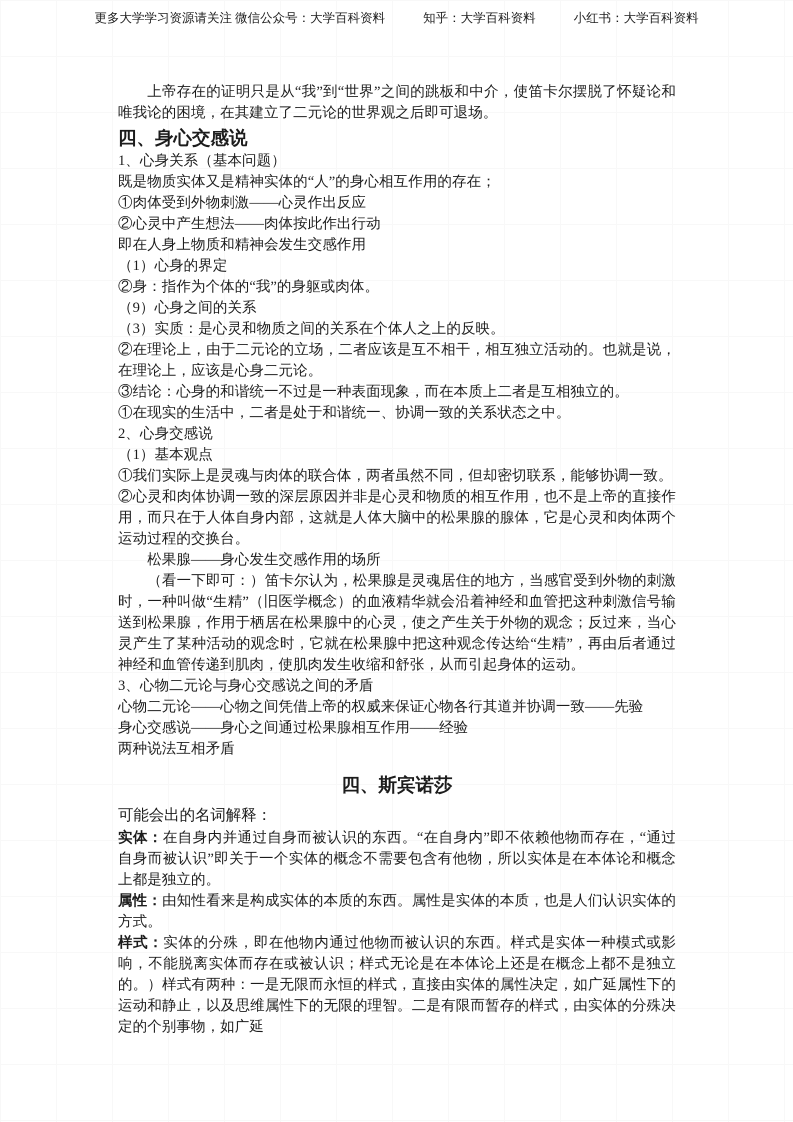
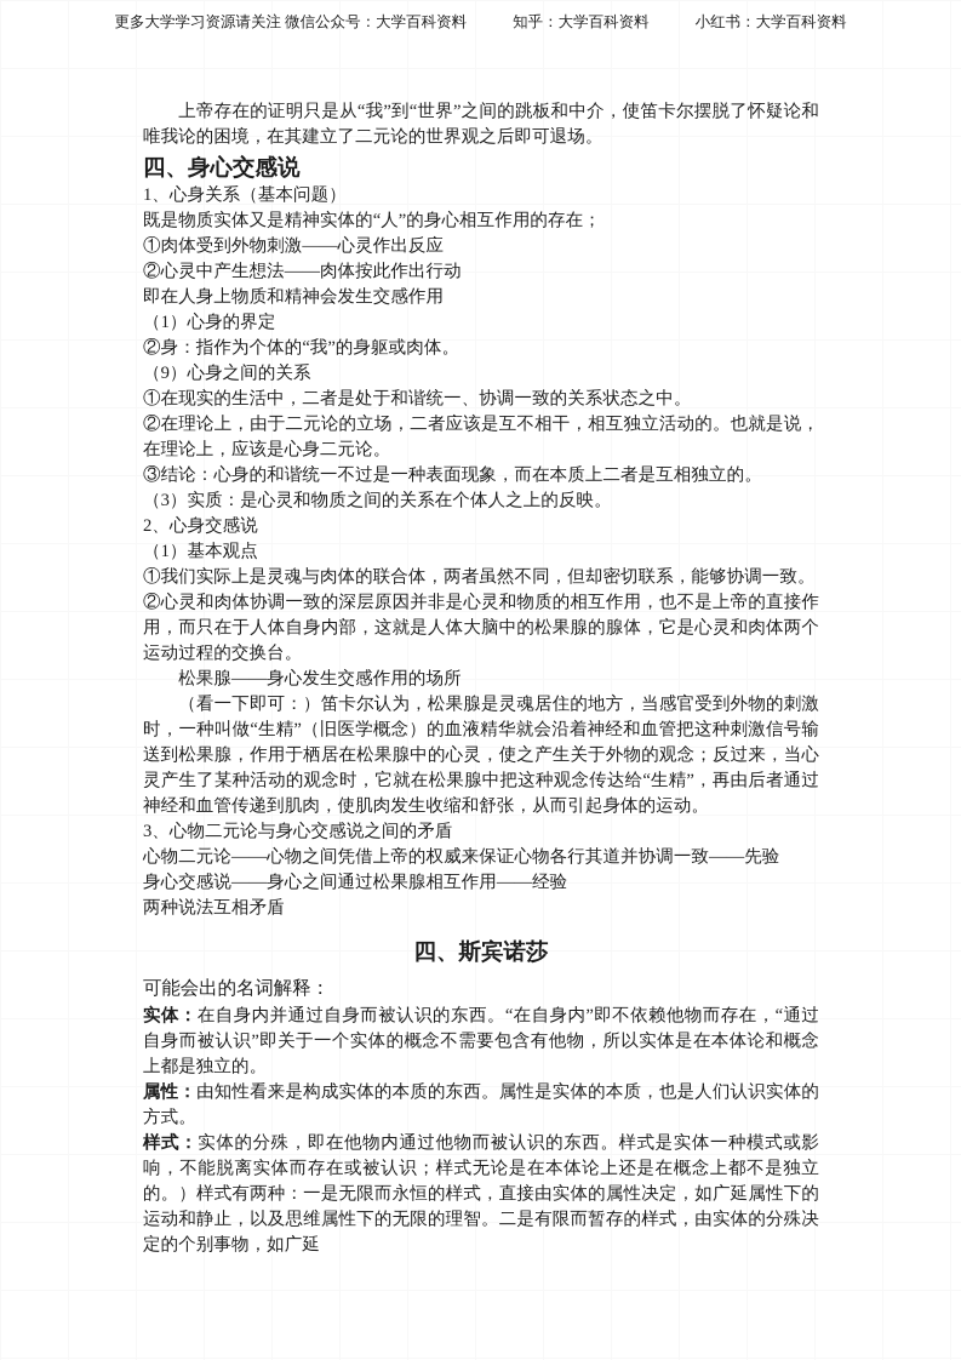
  更多大学学习资源请关注 微信公众号：大学百科资料
  知乎：大学百科资料
  小红书：大学百科资料
  上帝存在的证明只是从“我”到“世界”之间的跳板和中介，使笛卡尔摆脱了怀疑论和唯我论的困境，在其建立了二元论的世界观之后即可退场。
  四、身心交感说
  1、心身关系（基本问题）
  既是物质实体又是精神实体的“人”的身心相互作用的存在；
  ①肉体受到外物刺激——心灵作出反应
  ②心灵中产生想法——肉体按此作出行动
  即在人身上物质和精神会发生交感作用
  （1）心身的界定
  ②身：指作为个体的“我”的身躯或肉体。
  （9）心身之间的关系
- （3）实质：是心灵和物质之间的关系在个体人之上的反映。
+ ①在现实的生活中，二者是处于和谐统一、协调一致的关系状态之中。
  ②在理论上，由于二元论的立场，二者应该是互不相干，相互独立活动的。也就是说，在理论上，应该是心身二元论。
  ③结论：心身的和谐统一不过是一种表面现象，而在本质上二者是互相独立的。
- ①在现实的生活中，二者是处于和谐统一、协调一致的关系状态之中。
+ （3）实质：是心灵和物质之间的关系在个体人之上的反映。
  2、心身交感说
  （1）基本观点
  ①我们实际上是灵魂与肉体的联合体，两者虽然不同，但却密切联系，能够协调一致。
  ②心灵和肉体协调一致的深层原因并非是心灵和物质的相互作用，也不是上帝的直接作用，而只在于人体自身内部，这就是人体大脑中的松果腺的腺体，它是心灵和肉体两个运动过程的交换台。
  松果腺——身心发生交感作用的场所
  （看一下即可：）笛卡尔认为，松果腺是灵魂居住的地方，当感官受到外物的刺激时，一种叫做“生精”（旧医学概念）的血液精华就会沿着神经和血管把这种刺激信号输送到松果腺，作用于栖居在松果腺中的心灵，使之产生关于外物的观念；反过来，当心灵产生了某种活动的观念时，它就在松果腺中把这种观念传达给“生精”，再由后者通过神经和血管传递到肌肉，使肌肉发生收缩和舒张，从而引起身体的运动。
  3、心物二元论与身心交感说之间的矛盾
  心物二元论——心物之间凭借上帝的权威来保证心物各行其道并协调一致——先验
  身心交感说——身心之间通过松果腺相互作用——经验
  两种说法互相矛盾
  四、斯宾诺莎
  可能会出的名词解释：
  实体：在自身内并通过自身而被认识的东西。“在自身内”即不依赖他物而存在，“通过自身而被认识”即关于一个实体的概念不需要包含有他物，所以实体是在本体论和概念上都是独立的。
  属性：由知性看来是构成实体的本质的东西。属性是实体的本质，也是人们认识实体的方式。
  样式：实体的分殊，即在他物内通过他物而被认识的东西。样式是实体一种模式或影响，不能脱离实体而存在或被认识；样式无论是在本体论上还是在概念上都不是独立的。）样式有两种：一是无限而永恒的样式，直接由实体的属性决定，如广延属性下的运动和静止，以及思维属性下的无限的理智。二是有限而暂存的样式，由实体的分殊决定的个别事物，如广延
